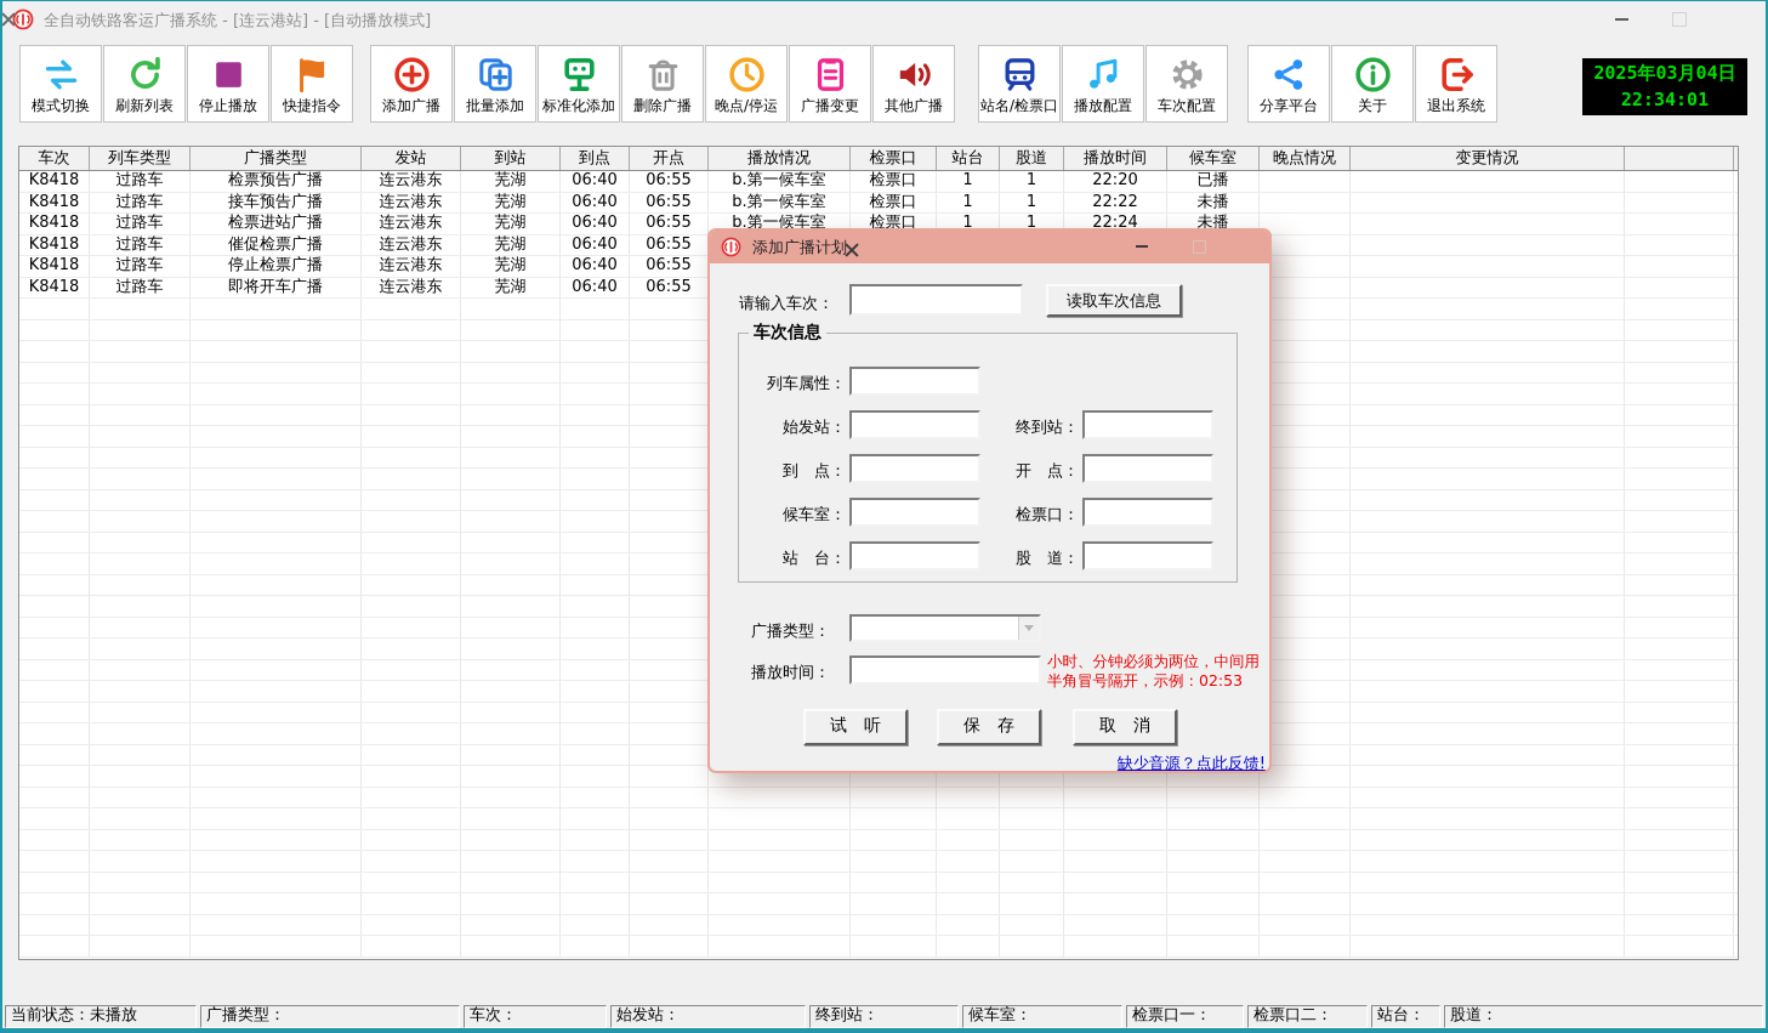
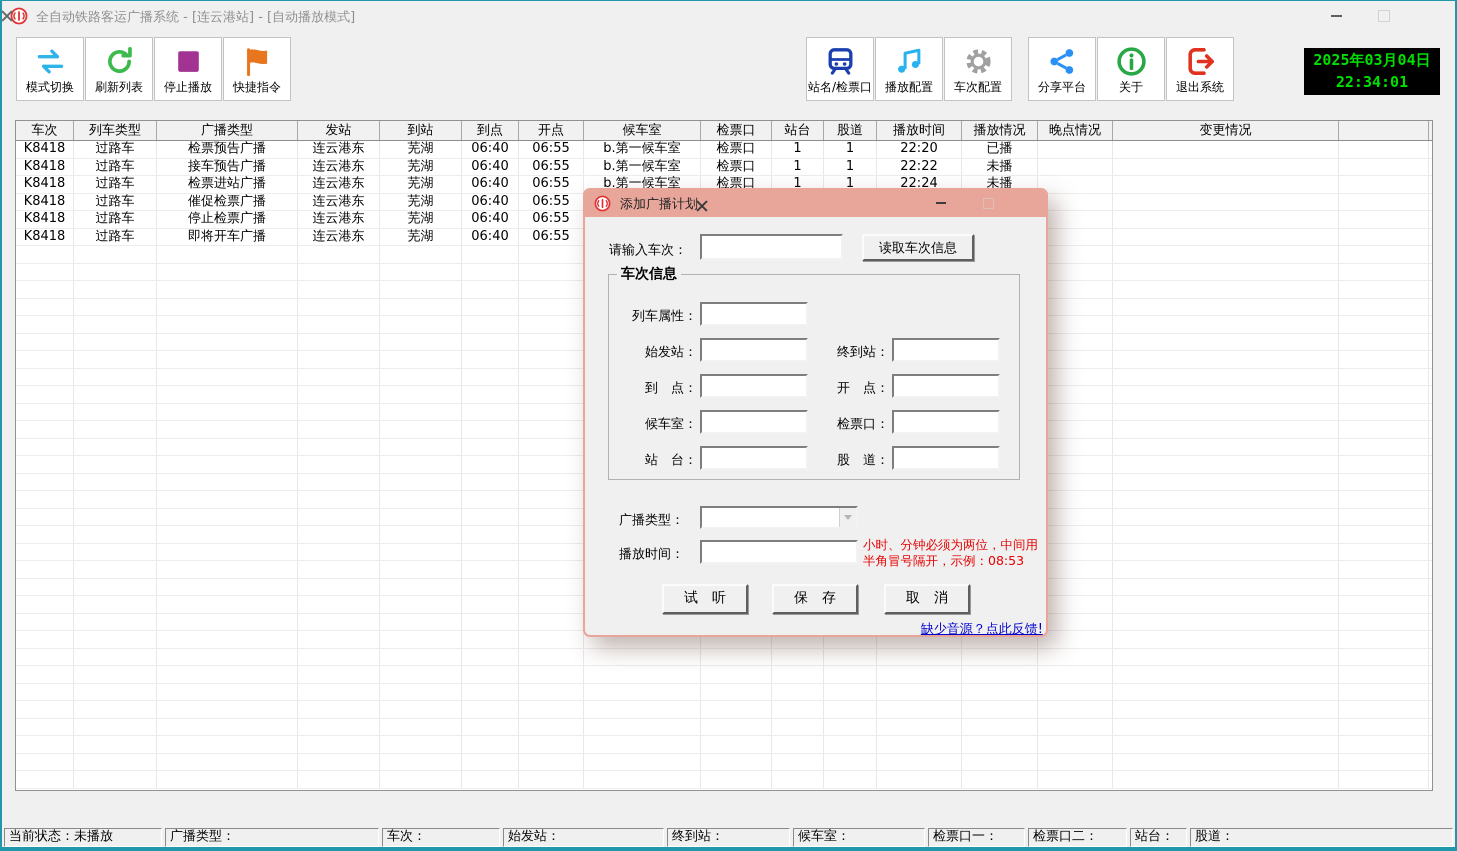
  全自动铁路客运广播系统 - [连云港站] - [自动播放模式]
  模式切换
  刷新列表
  停止播放
  快捷指令
- 添加广播
- 批量添加
- 标准化添加
- 删除广播
- 晚点/停运
- 广播变更
- 其他广播
  站名/检票口
  播放配置
  车次配置
  分享平台
  关于
  退出系统
  2025年03月04日
  22:34:01
  车次
  列车类型
  广播类型
  发站
  到站
  到点
  开点
- 播放情况
+ 候车室
  检票口
  站台
  股道
  播放时间
- 候车室
+ 播放情况
  晚点情况
  变更情况
  K8418
  过路车
  检票预告广播
  连云港东
  芜湖
  06:40
  06:55
  b.第一候车室
  检票口
  1
  1
  22:20
  已播
  K8418
  过路车
  接车预告广播
  连云港东
  芜湖
  06:40
  06:55
  b.第一候车室
  检票口
  1
  1
  22:22
  未播
  K8418
  过路车
  检票进站广播
  连云港东
  芜湖
  06:40
  06:55
  b.第一候车室
  检票口
  1
  1
  22:24
  未播
  K8418
  过路车
  催促检票广播
  连云港东
  芜湖
  06:40
  06:55
  K8418
  过路车
  停止检票广播
  连云港东
  芜湖
  06:40
  06:55
  K8418
  过路车
  即将开车广播
  连云港东
  芜湖
  06:40
  06:55
  当前状态：未播放
  广播类型：
  车次：
  始发站：
  终到站：
  候车室：
  检票口一：
  检票口二：
  站台：
  股道：
  添加广播计
  请输入车次：
  读取车次信息
  车次信息
  列车属性：
  始发站：
  终到站：
  到 点：
  开 点：
  候车室：
  检票口：
  站 台：
  股 道：
  广播类型：
  播放时间：
  小时、分钟必须为两位，中间用
- 半角冒号隔开，示例：02:53
+ 半角冒号隔开，示例：08:53
  试 听
  保 存
  取 消
  缺少音源？点此反馈!
